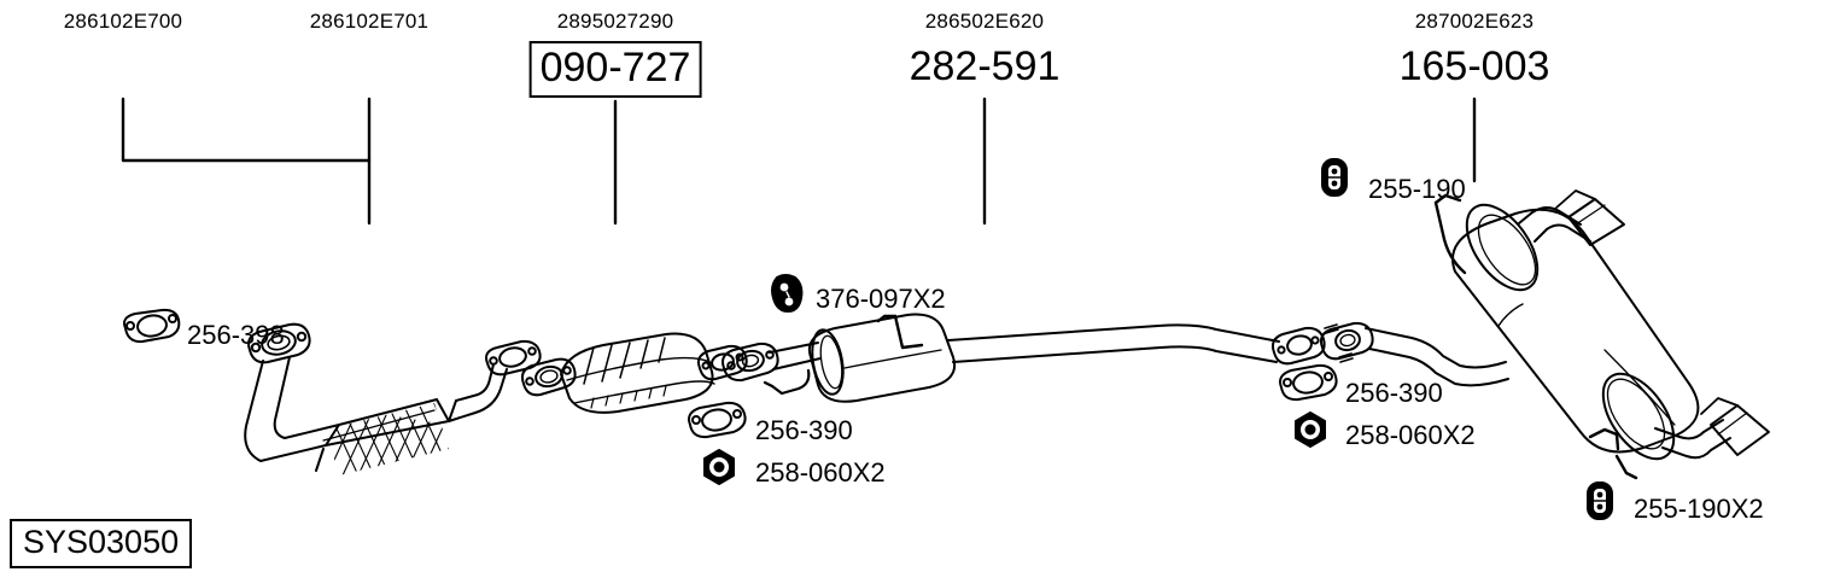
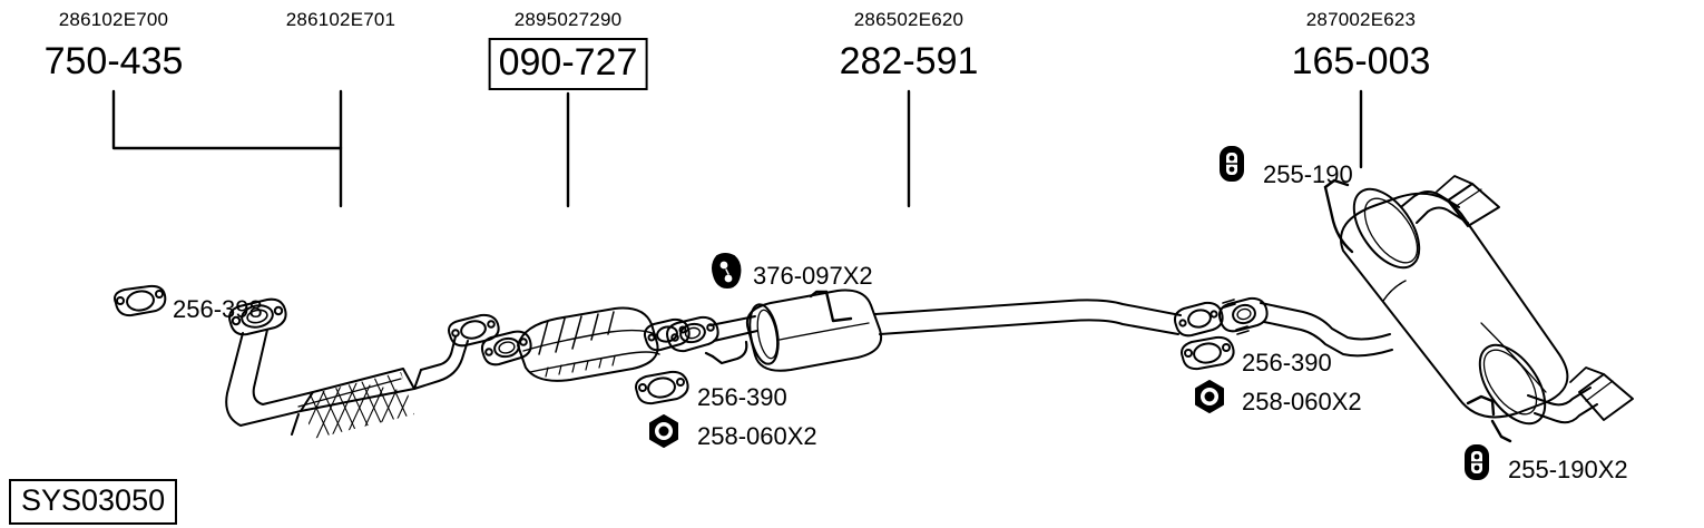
  286102E700
  286102E701
  2895027290
  286502E620
  287002E623
+ 750-435
  090-727
  282-591
  165-003
  256-398
  376-097X2
  256-390
  258-060X2
  256-390
  258-060X2
  255-190
  255-190X2
  SYS03050
